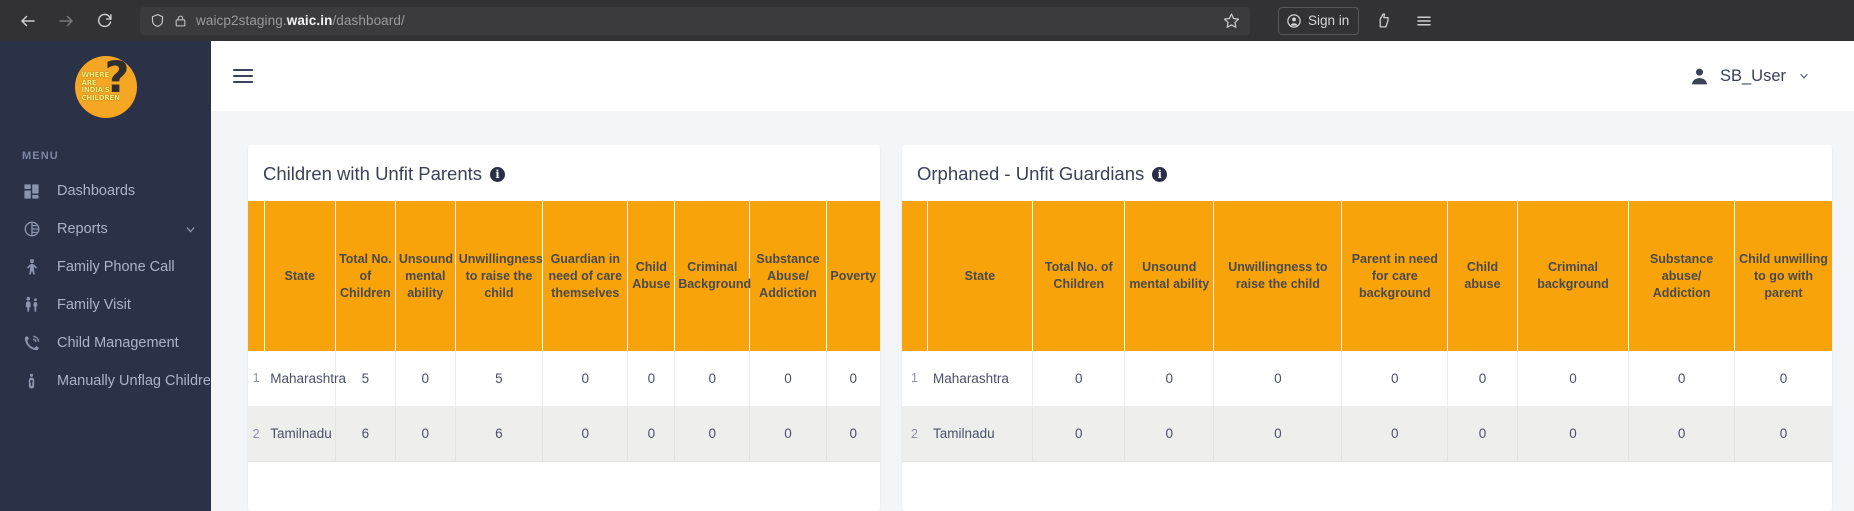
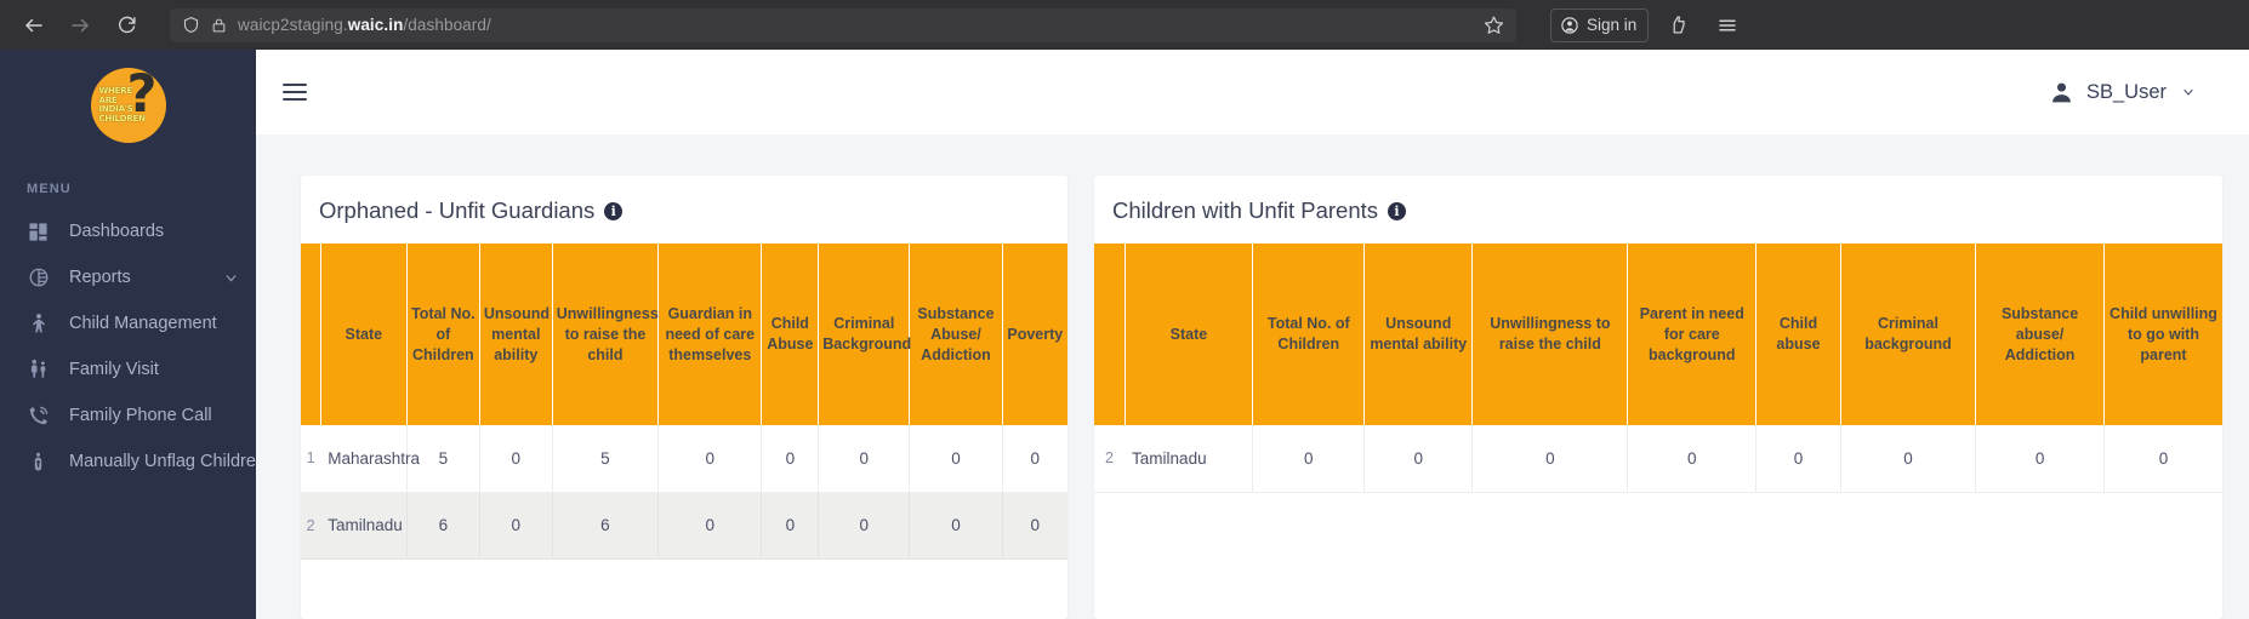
  waicp2staging.waic.in/dashboard/
  Sign in
  ?
  WHERE
  ARE
  INDIA'S
  CHILDREN
  MENU
  Dashboards
  Reports
- Family Phone Call
+ Child Management
  Family Visit
- Child Management
+ Family Phone Call
  Manually Unflag Childre
  SB_User
- Children with Unfit Parents
+ Orphaned - Unfit Guardians
  i
  	State	Total No. of Children	Unsound mental ability	Unwillingness to raise the child	Guardian in need of care themselves	Child Abuse	Criminal Background	Substance Abuse/ Addiction	Poverty
  1	Maharashtra	5	0	5	0	0	0	0	0
  2	Tamilnadu	6	0	6	0	0	0	0	0
- Orphaned - Unfit Guardians
+ Children with Unfit Parents
  i
  	State	Total No. of Children	Unsound mental ability	Unwillingness to raise the child	Parent in need for care background	Child abuse	Criminal background	Substance abuse/ Addiction	Child unwilling to go with parent
- 1	Maharashtra	0	0	0	0	0	0	0	0
  2	Tamilnadu	0	0	0	0	0	0	0	0
